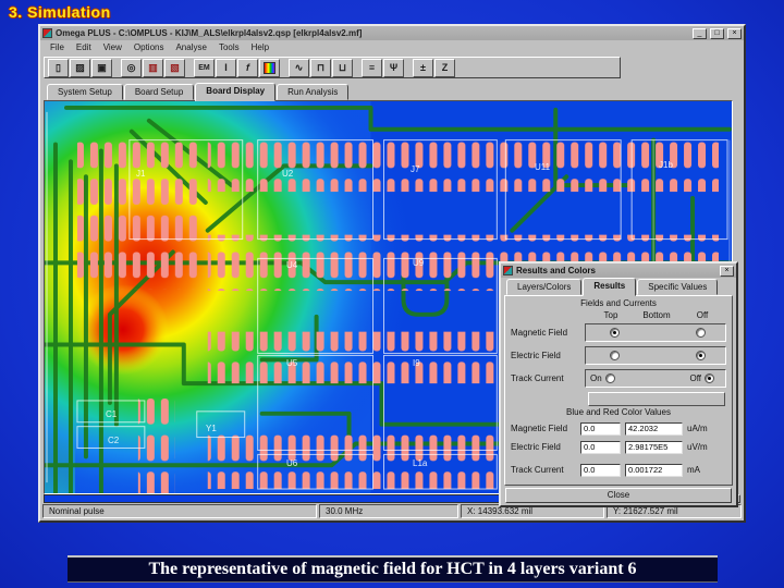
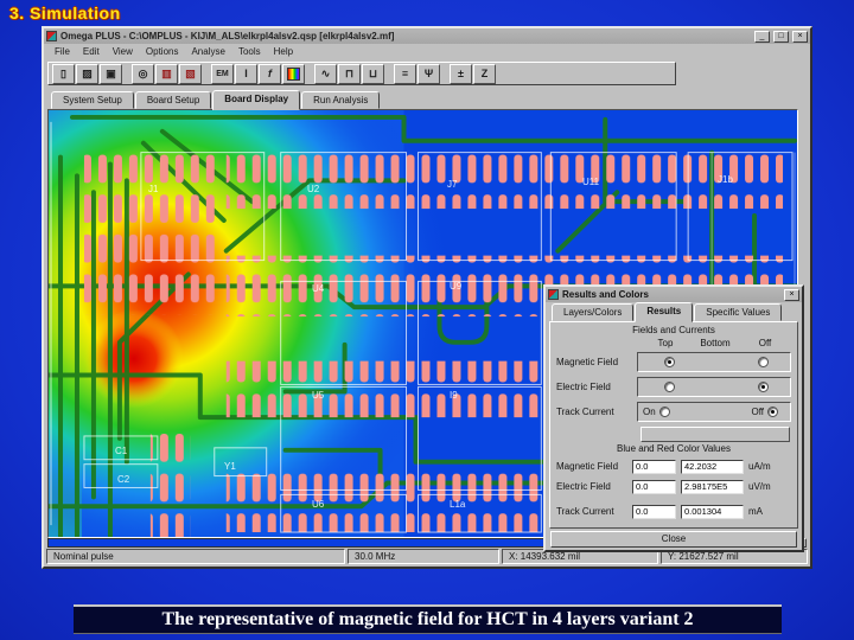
  3. Simulation
  Omega PLUS - C:\OMPLUS - KIJ\M_ALS\elkrpl4alsv2.qsp [elkrpl4alsv2.mf]
  File
  Edit
  View
  Options
  Analyse
  Tools
  Help
  ▯
  ▨
  ▣
  ◎
  ▥
  ▧
  I
  f
  ∿
  ⊓
  ⊔
  ≡
  Ψ
  ±
  Z
  System Setup
  Board Setup
  Board Display
  Run Analysis
  J1
  U2
  J7
  U11
  J1b
  U4
  U9
  U5
  I9
  U6
  L1a
  C1
  C2
  Y1
  Nominal pulse
  30.0 MHz
  X: 14393.632 mil
  Y: 21627.527 mil
  Results and Colors
  Layers/Colors
  Results
  Specific Values
  Fields and Currents
  Top
  Bottom
  Off
  Magnetic Field
  Electric Field
  Track Current
  On
  Off
  Blue and Red Color Values
  Magnetic Field
  0.0
  42.2032
  uA/m
  Electric Field
  0.0
  2.98175E5
  uV/m
  Track Current
  0.0
- 0.001722
+ 0.001304
  mA
  Close
- The representative of magnetic field for HCT in 4 layers variant 6
+ The representative of magnetic field for HCT in 4 layers variant 2
